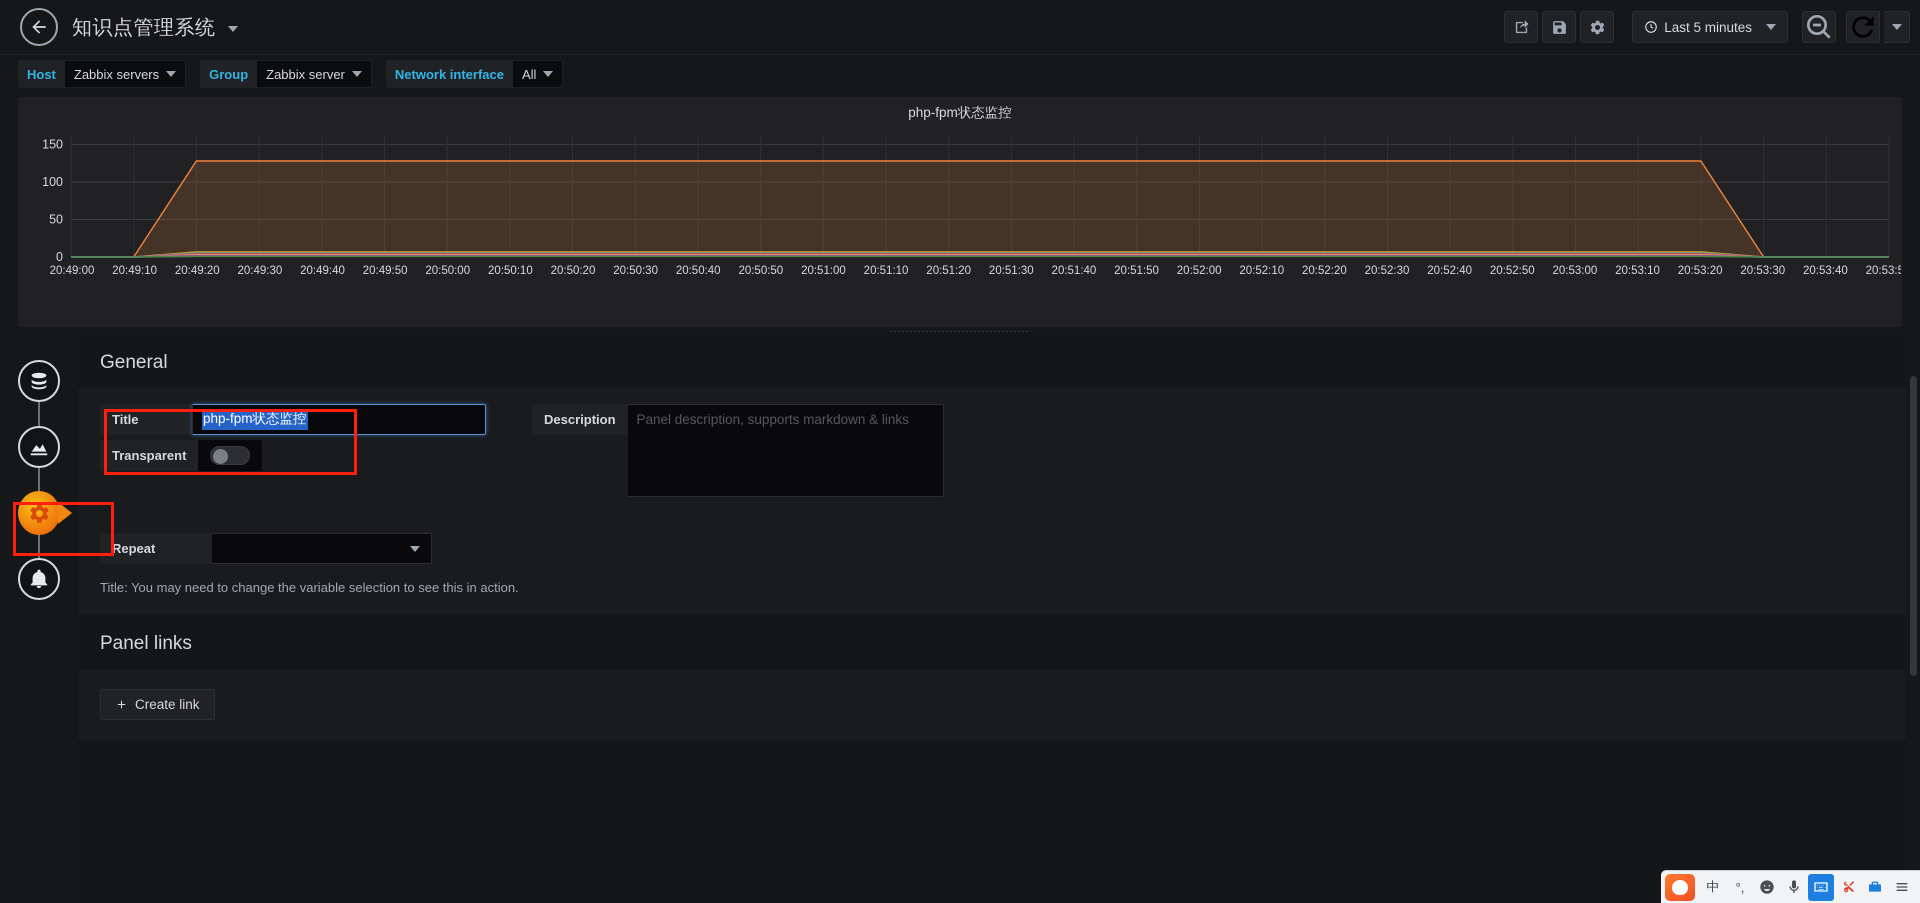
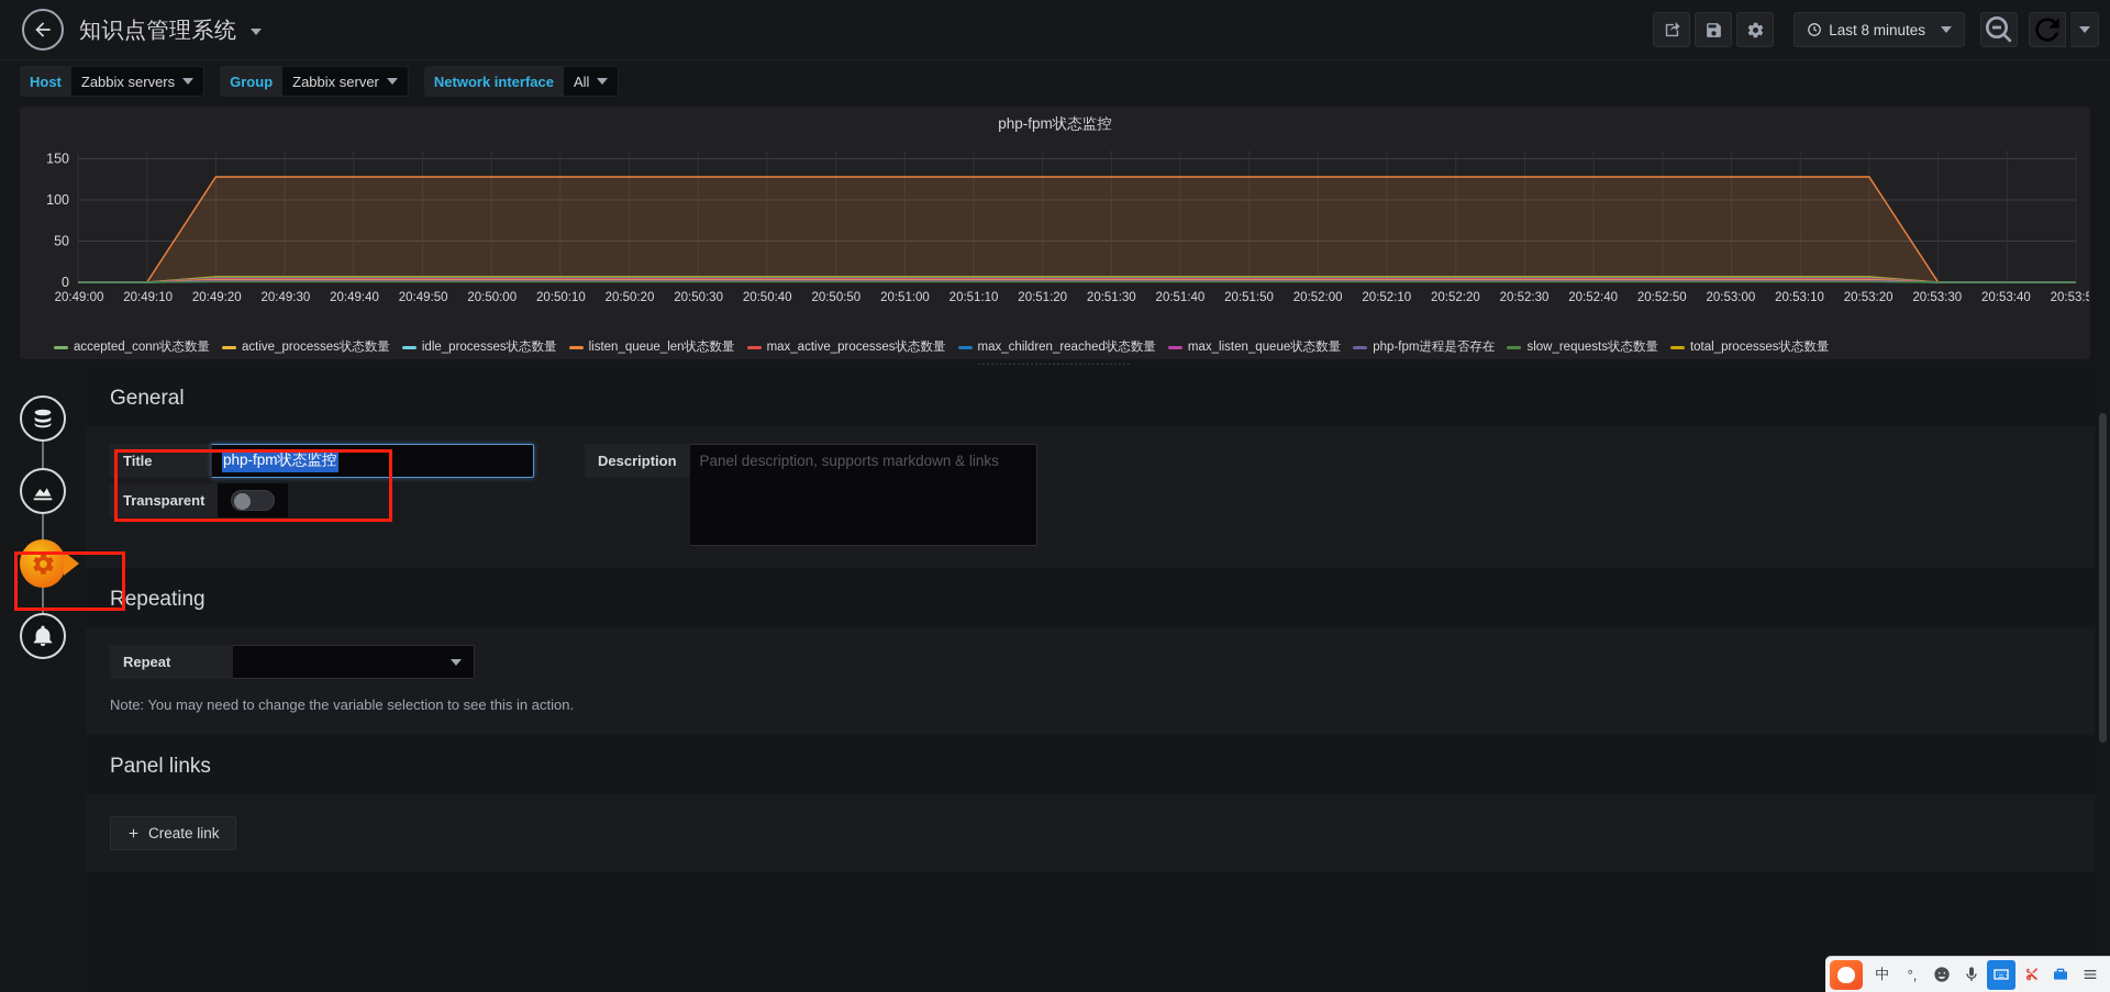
  知识点管理系统
- Last 5 minutes
+ Last 8 minutes
  Host
  Zabbix servers
  Group
  Zabbix server
  Network interface
  All
  php-fpm状态监控
  0
  50
  100
  150
  20:49:00
  20:49:10
  20:49:20
  20:49:30
  20:49:40
  20:49:50
  20:50:00
  20:50:10
  20:50:20
  20:50:30
  20:50:40
  20:50:50
  20:51:00
  20:51:10
  20:51:20
  20:51:30
  20:51:40
  20:51:50
  20:52:00
  20:52:10
  20:52:20
  20:52:30
  20:52:40
  20:52:50
  20:53:00
  20:53:10
  20:53:20
  20:53:30
  20:53:40
  20:53:5
+ accepted_conn状态数量
+ active_processes状态数量
+ idle_processes状态数量
+ listen_queue_len状态数量
+ max_active_processes状态数量
+ max_children_reached状态数量
+ max_listen_queue状态数量
+ php-fpm进程是否存在
+ slow_requests状态数量
+ total_processes状态数量
  General
  Title
  php-fpm状态监控
  Transparent
  Description
  Panel description, supports markdown & links
+ Repeating
  Repeat
- Title: You may need to change the variable selection to see this in action.
+ Note: You may need to change the variable selection to see this in action.
  Panel links
  Create link
  中
  °,
